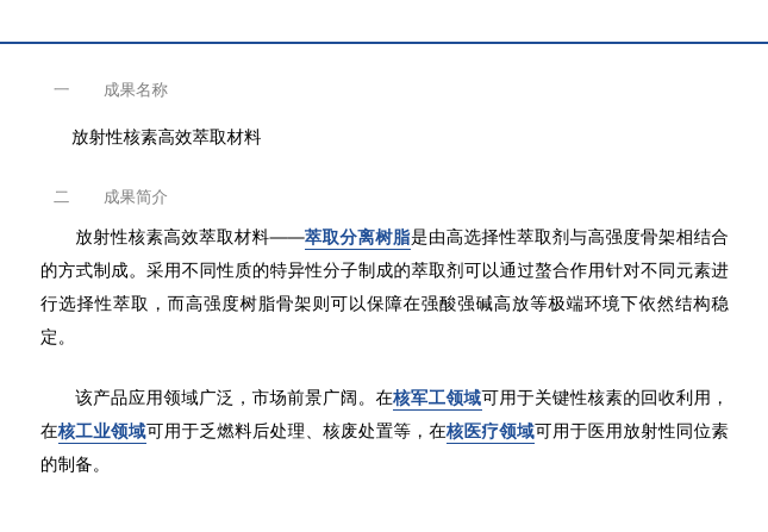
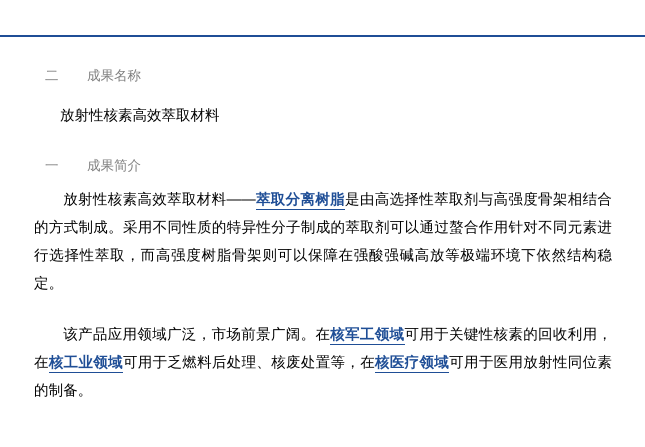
- 一 成果名称
+ 二 成果名称
  放射性核素高效萃取材料
- 二 成果简介
+ 一 成果简介
  放射性核素高效萃取材料——萃取分离树脂是由高选择性萃取剂与高强度骨架相结合的方式制成。采用不同性质的特异性分子制成的萃取剂可以通过螯合作用针对不同元素进行选择性萃取，而高强度树脂骨架则可以保障在强酸强碱高放等极端环境下依然结构稳定。
  该产品应用领域广泛，市场前景广阔。在核军工领域可用于关键性核素的回收利用，在核工业领域可用于乏燃料后处理、核废处置等，在核医疗领域可用于医用放射性同位素的制备。
